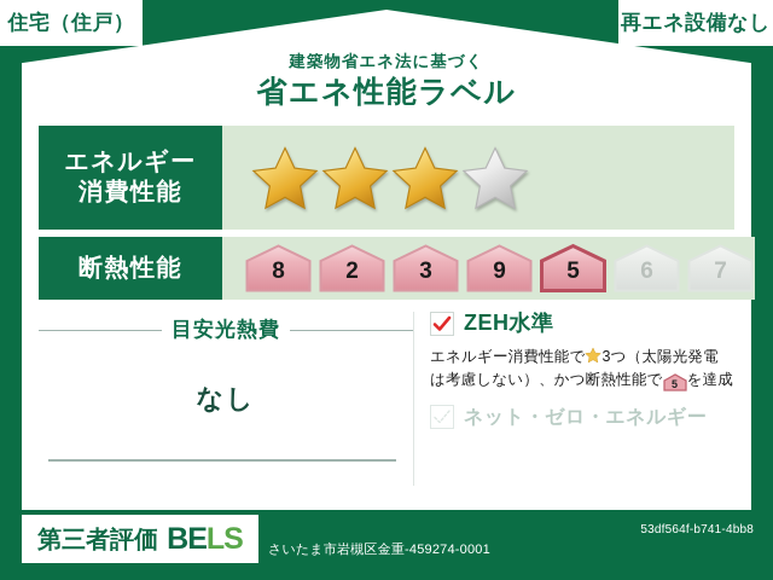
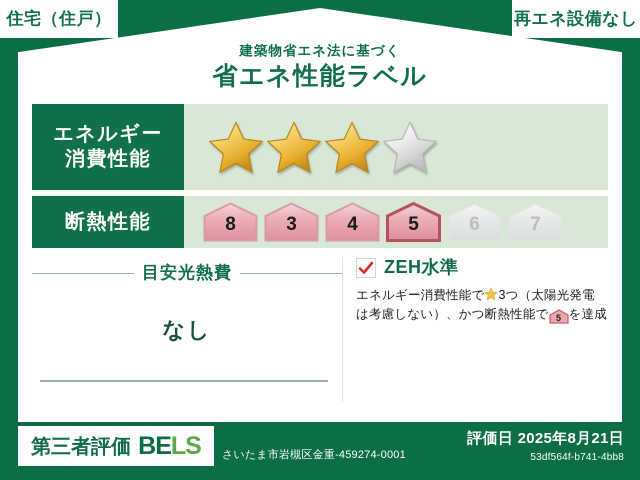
  住宅（住戸）
  再エネ設備なし
  建築物省エネ法に基づく
  省エネ性能ラベル
  エネルギー
  消費性能
  断熱性能
  8
- 2
  3
- 9
+ 4
  5
  6
  7
  目安光熱費
  なし
  ZEH水準
  エネルギー消費性能で 3つ（太陽光発電
  は考慮しない）、かつ断熱性能で
  5
  を達成
- ネット・ゼロ・エネルギー
  第三者評価
  BELS
  さいたま市岩槻区金重-459274-0001
+ 評価日 2025年8月21日
  53df564f-b741-4bb8
